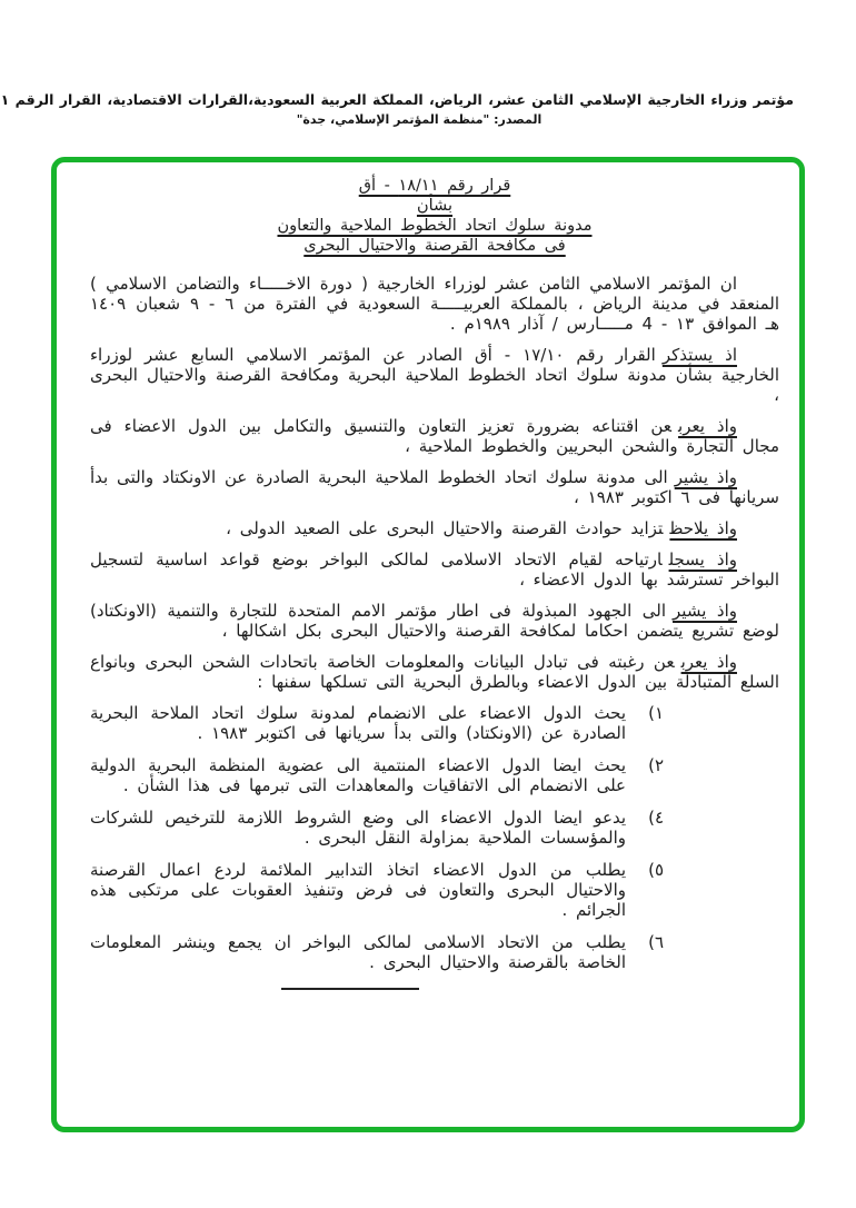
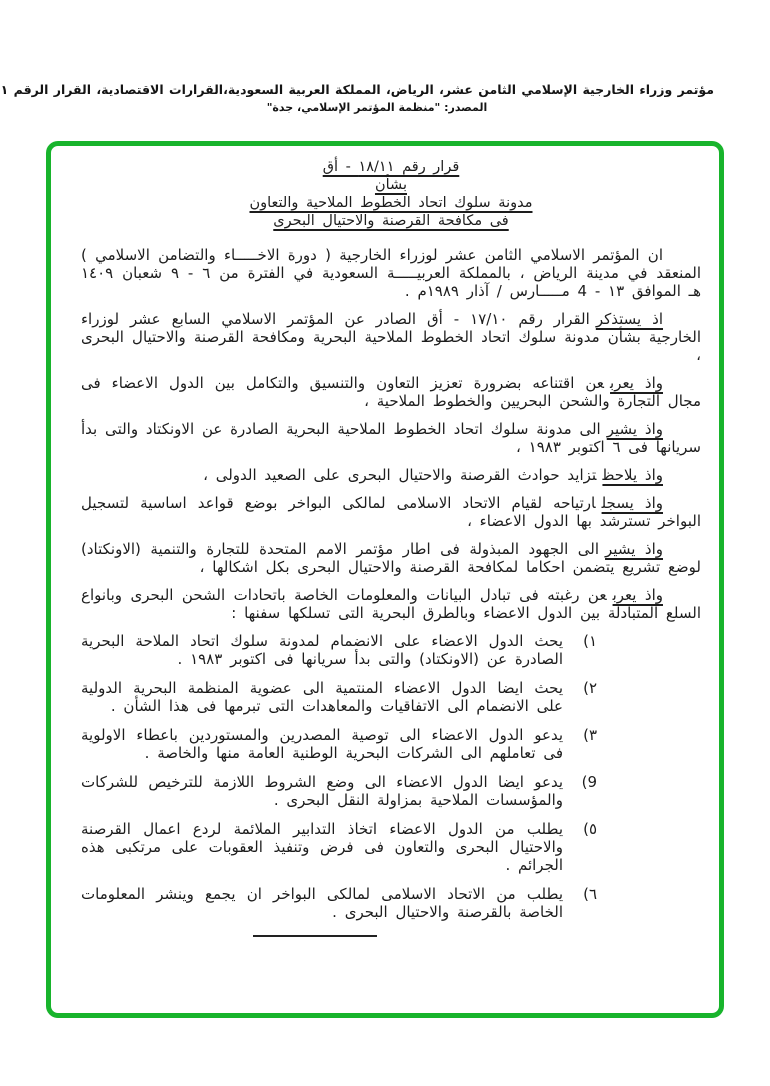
  مؤتمر وزراء الخارجية الإسلامي الثامن عشر، الرياض، المملكة العربية السعودية،القرارات الاقتصادية، القرار الرقم ١
  المصدر: "منظمة المؤتمر الإسلامي، جدة"
  قرار رقم ١٨/١١ - أق
  بشأن
  مدونة سلوك اتحاد الخطوط الملاحية والتعاون
  فى مكافحة القرصنة والاحتيال البحرى
  ان المؤتمر الاسلامي الثامن عشر لوزراء الخارجية ( دورة الاخـــــاء والتضامن الاسلامي ) المنعقد في مدينة الرياض ، بالمملكة العربيـــــة السعودية في الفترة من ٦ - ٩ شعبان ١٤٠٩ هـ الموافق ١٣ - 4 مـــــارس / آذار ١٩٨٩م .
  اذ يستذكرالقرار رقم ١٧/١٠ - أق الصادر عن المؤتمر الاسلامي السابع عشر لوزراء الخارجية بشأن مدونة سلوك اتحاد الخطوط الملاحية البحرية ومكافحة القرصنة والاحتيال البحرى ،
  واذ يعربعن اقتناعه بضرورة تعزيز التعاون والتنسيق والتكامل بين الدول الاعضاء فى مجال التجارة والشحن البحريين والخطوط الملاحية ،
  واذ يشيرالى مدونة سلوك اتحاد الخطوط الملاحية البحرية الصادرة عن الاونكتاد والتى بدأ سريانها فى ٦ اكتوبر ١٩٨٣ ،
  واذ يلاحظتزايد حوادث القرصنة والاحتيال البحرى على الصعيد الدولى ،
  واذ يسجلارتياحه لقيام الاتحاد الاسلامى لمالكى البواخر بوضع قواعد اساسية لتسجيل البواخر تسترشد بها الدول الاعضاء ،
  واذ يشيرالى الجهود المبذولة فى اطار مؤتمر الامم المتحدة للتجارة والتنمية (الاونكتاد) لوضع تشريع يتضمن احكاما لمكافحة القرصنة والاحتيال البحرى بكل اشكالها ،
  واذ يعربعن رغبته فى تبادل البيانات والمعلومات الخاصة باتحادات الشحن البحرى وبانواع السلع المتبادلة بين الدول الاعضاء وبالطرق البحرية التى تسلكها سفنها :
  ١)
  يحث الدول الاعضاء على الانضمام لمدونة سلوك اتحاد الملاحة البحرية الصادرة عن (الاونكتاد) والتى بدأ سريانها فى اكتوبر ١٩٨٣ .
  ٢)
  يحث ايضا الدول الاعضاء المنتمية الى عضوية المنظمة البحرية الدولية على الانضمام الى الاتفاقيات والمعاهدات التى تبرمها فى هذا الشأن .
+ ٣)
+ يدعو الدول الاعضاء الى توصية المصدرين والمستوردين باعطاء الاولوية فى تعاملهم الى الشركات البحرية الوطنية العامة منها والخاصة .
- ٤)
+ 9)
  يدعو ايضا الدول الاعضاء الى وضع الشروط اللازمة للترخيص للشركات والمؤسسات الملاحية بمزاولة النقل البحرى .
  ٥)
  يطلب من الدول الاعضاء اتخاذ التدابير الملائمة لردع اعمال القرصنة والاحتيال البحرى والتعاون فى فرض وتنفيذ العقوبات على مرتكبى هذه الجرائم .
  ٦)
  يطلب من الاتحاد الاسلامى لمالكى البواخر ان يجمع وينشر المعلومات الخاصة بالقرصنة والاحتيال البحرى .
